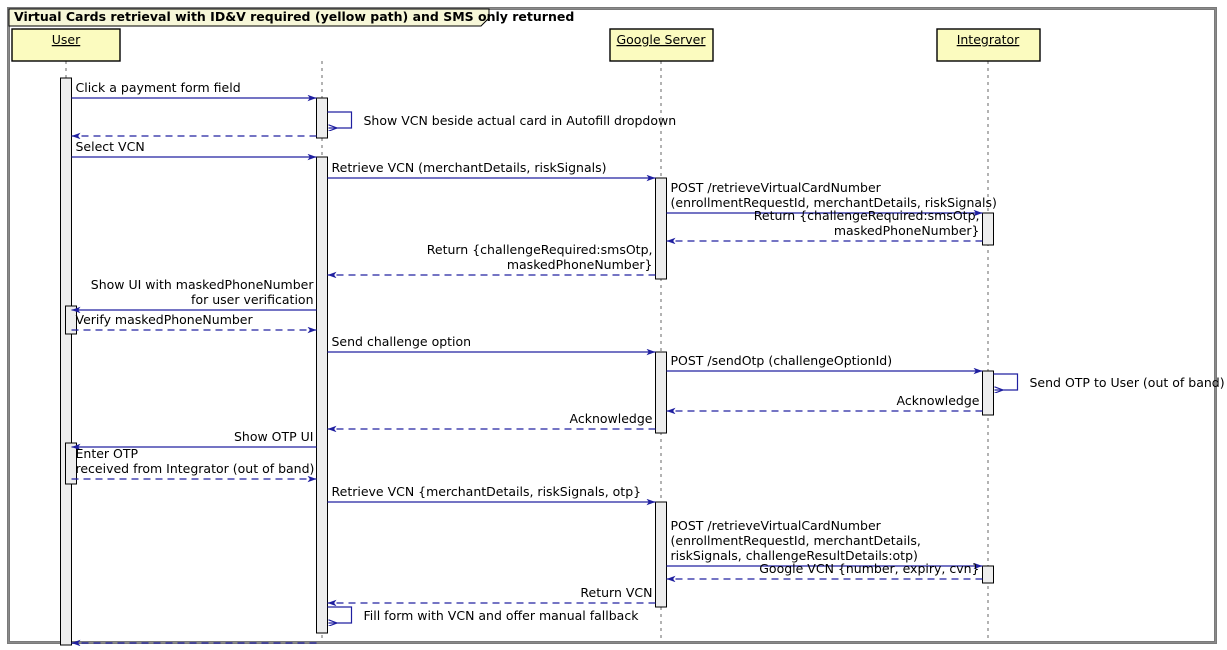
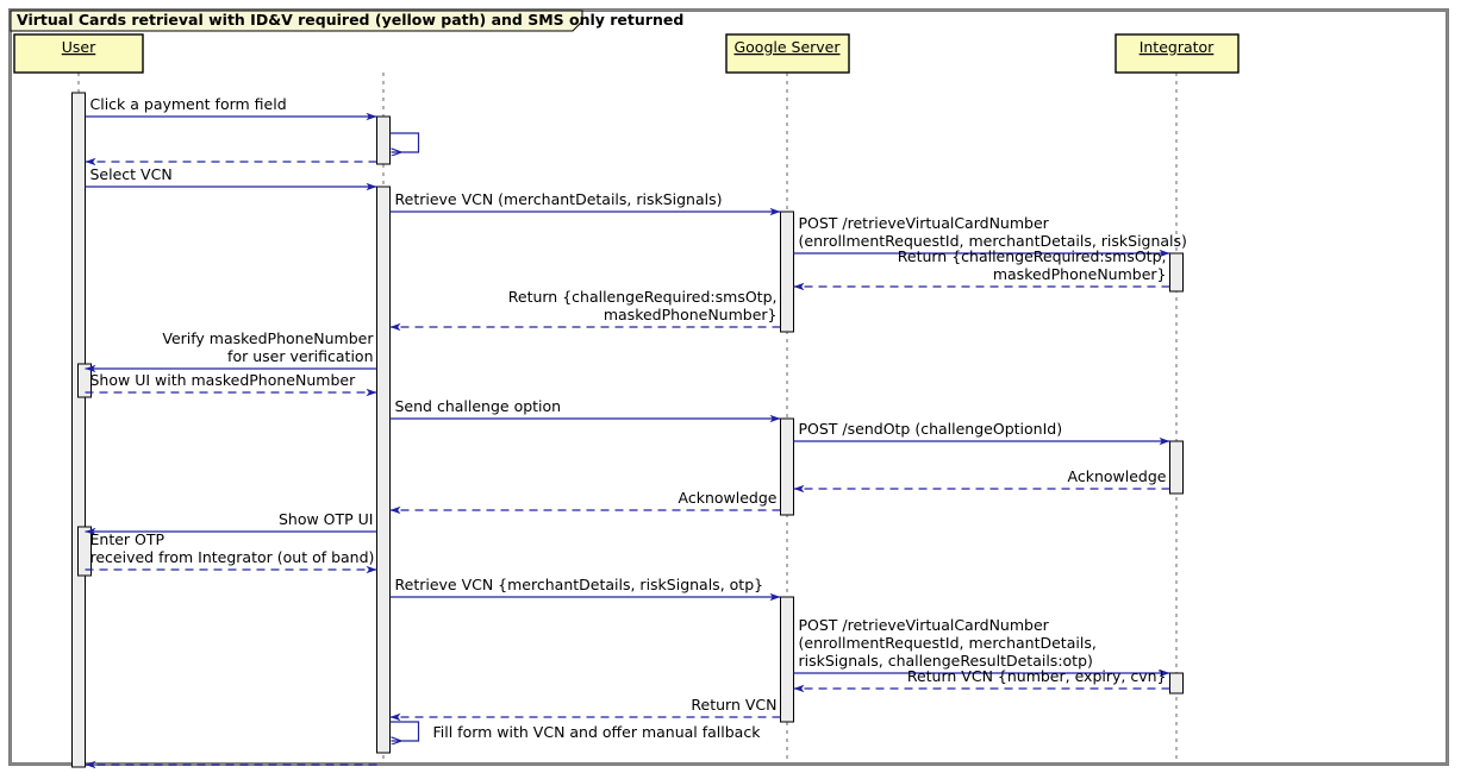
  Virtual Cards retrieval with ID&V required (yellow path) and SMS only returned
  Click a payment form field
- Show VCN beside actual card in Autofill dropdown
  Select VCN
  Retrieve VCN (merchantDetails, riskSignals)
  POST /retrieveVirtualCardNumber
  (enrollmentRequestId, merchantDetails, riskSignals)
  Return {challengeRequired:smsOtp,
  maskedPhoneNumber}
  Return {challengeRequired:smsOtp,
  maskedPhoneNumber}
- Show UI with maskedPhoneNumber
+ Verify maskedPhoneNumber
  for user verification
- Verify maskedPhoneNumber
+ Show UI with maskedPhoneNumber
  Send challenge option
  POST /sendOtp (challengeOptionId)
- Send OTP to User (out of band)
  Acknowledge
  Acknowledge
  Show OTP UI
  Enter OTP
  received from Integrator (out of band)
  Retrieve VCN {merchantDetails, riskSignals, otp}
  POST /retrieveVirtualCardNumber
  (enrollmentRequestId, merchantDetails,
  riskSignals, challengeResultDetails:otp)
- Google VCN {number, expiry, cvn}
+ Return VCN {number, expiry, cvn}
  Return VCN
  Fill form with VCN and offer manual fallback
  User
  Google Server
  Integrator
